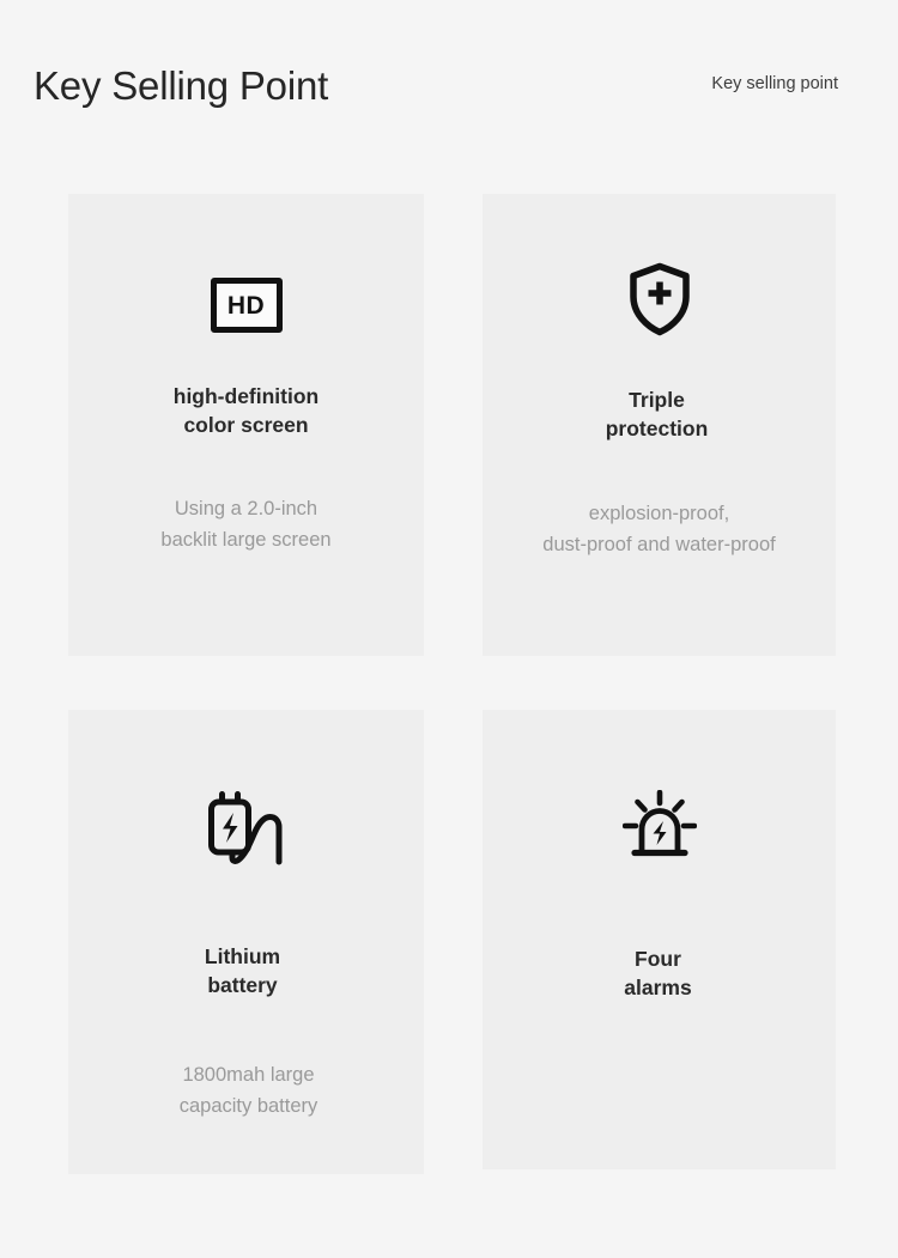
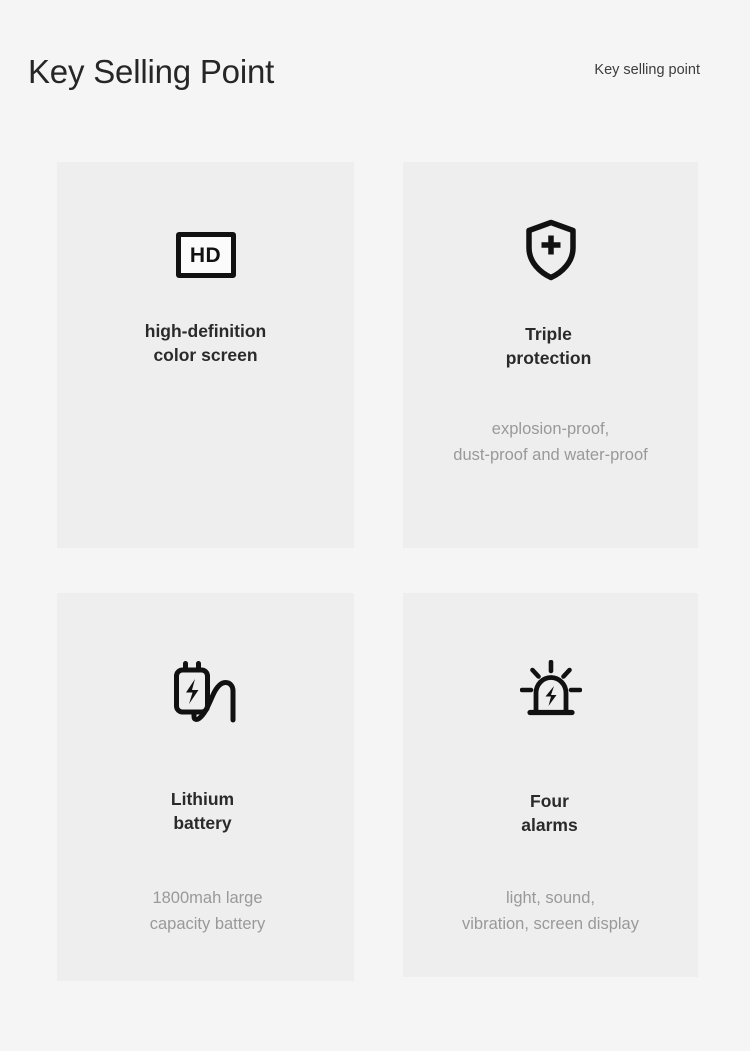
  Key Selling Point
  Key selling point
  HD
  high-definition
  color screen
- Using a 2.0-inch
- backlit large screen
  Triple
  protection
  explosion-proof,
  dust-proof and water-proof
  Lithium
  battery
  1800mah large
  capacity battery
  Four
  alarms
+ light, sound,
+ vibration, screen display
